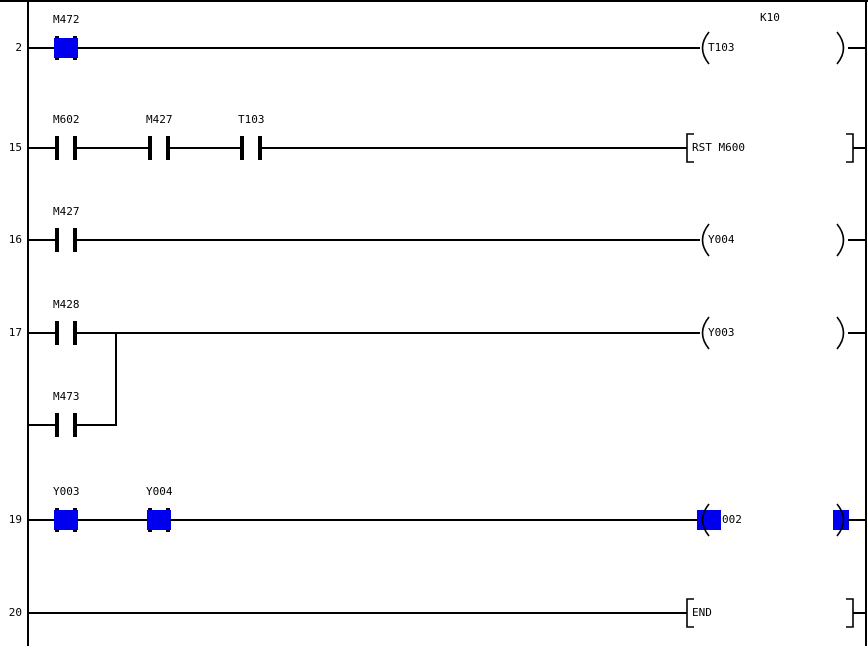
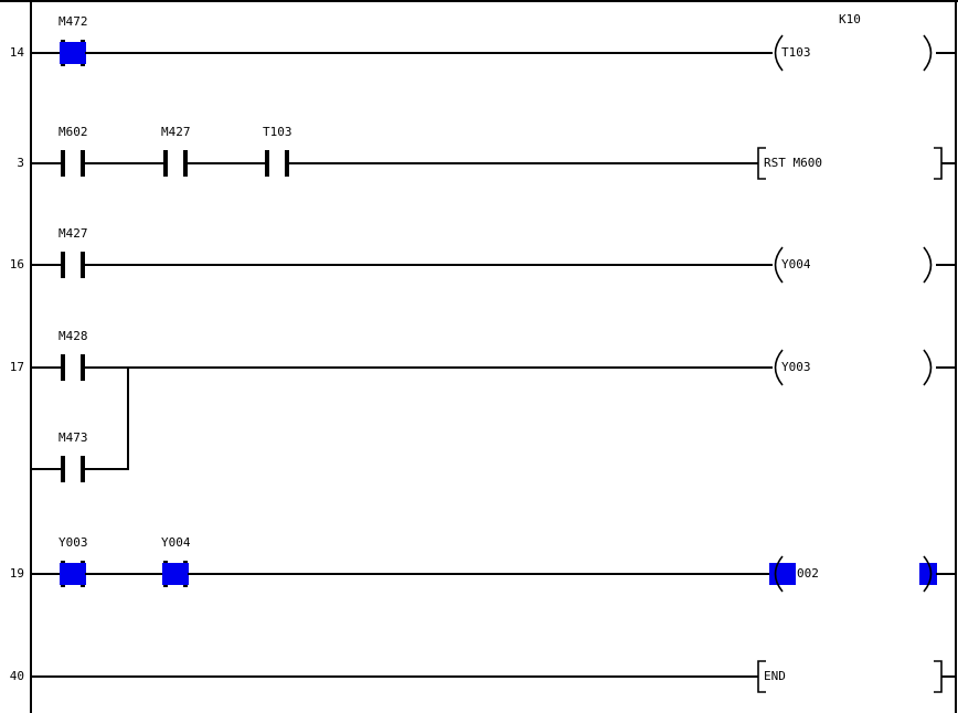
- 2
+ 14
- 15
+ 3
  16
  17
  19
- 20
+ 40
  M472
  K10
  T103
  M602
  M427
  T103
  RST M600
  M427
  Y004
  M428
  M473
  Y003
  Y003
  Y004
  002
  END
